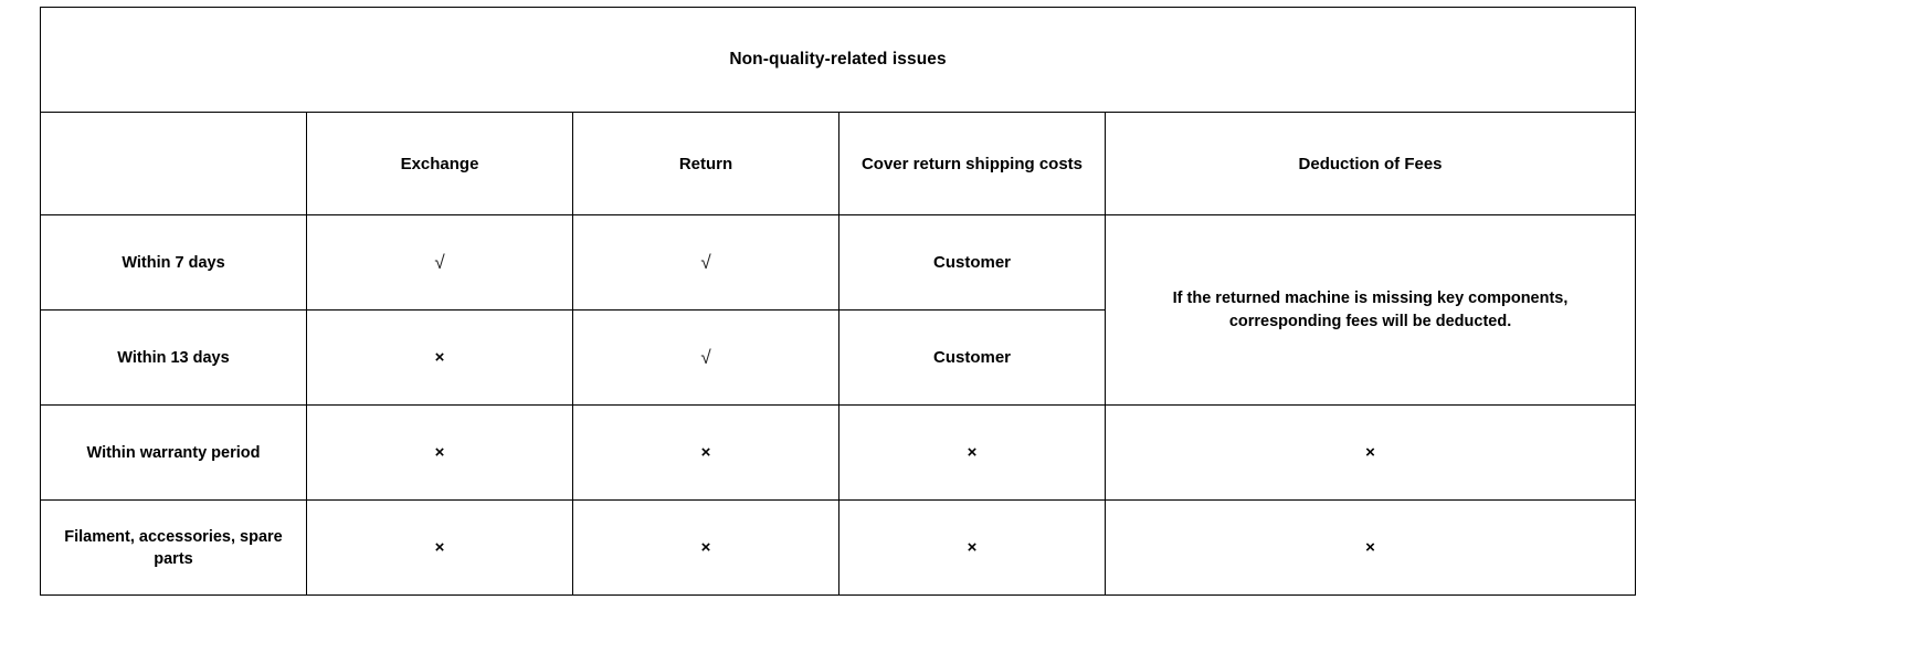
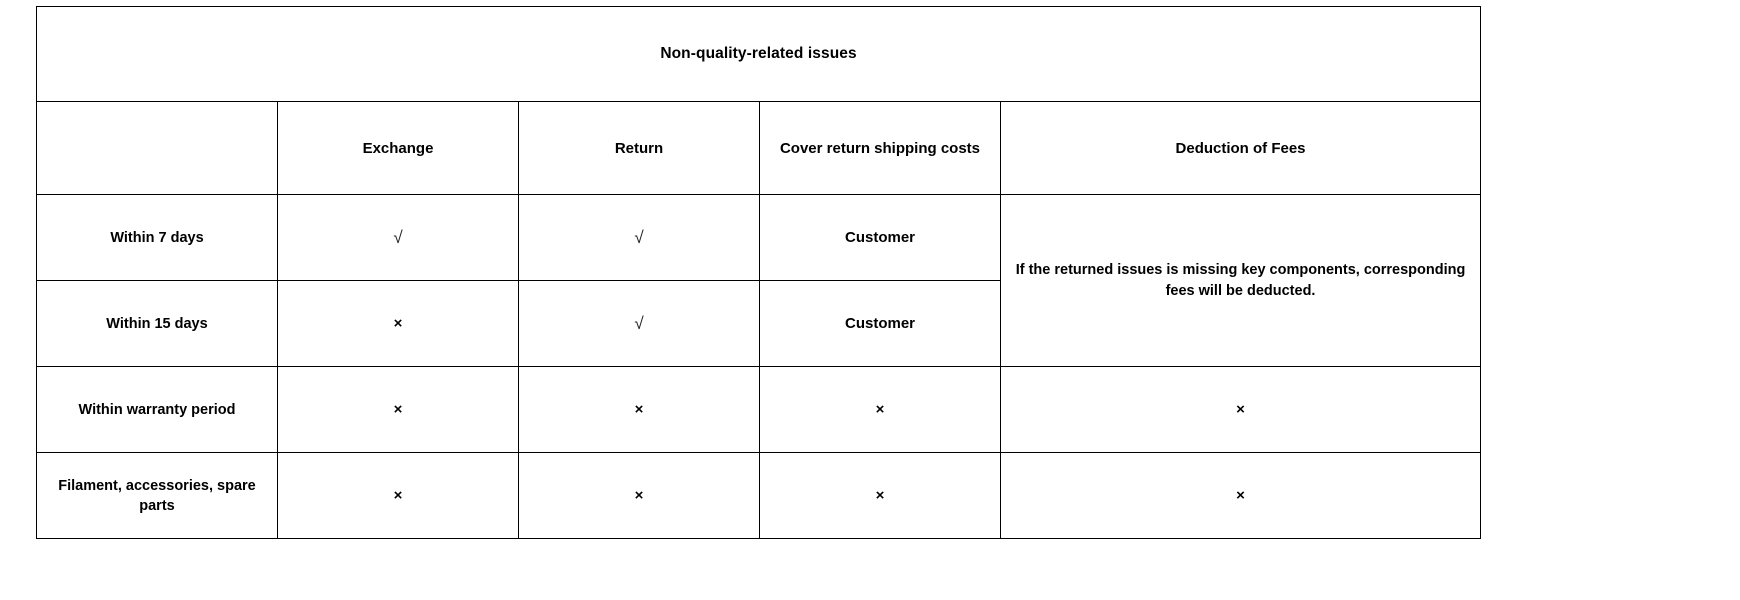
  Non-quality-related issues
  	Exchange	Return	Cover return shipping costs	Deduction of Fees
- Within 7 days	√	√	Customer	If the returned machine is missing key components, corresponding fees will be deducted.
+ Within 7 days	√	√	Customer	If the returned issues is missing key components, corresponding fees will be deducted.
- Within 13 days	×	√	Customer
+ Within 15 days	×	√	Customer
  Within warranty period	×	×	×	×
  Filament, accessories, spare parts	×	×	×	×
